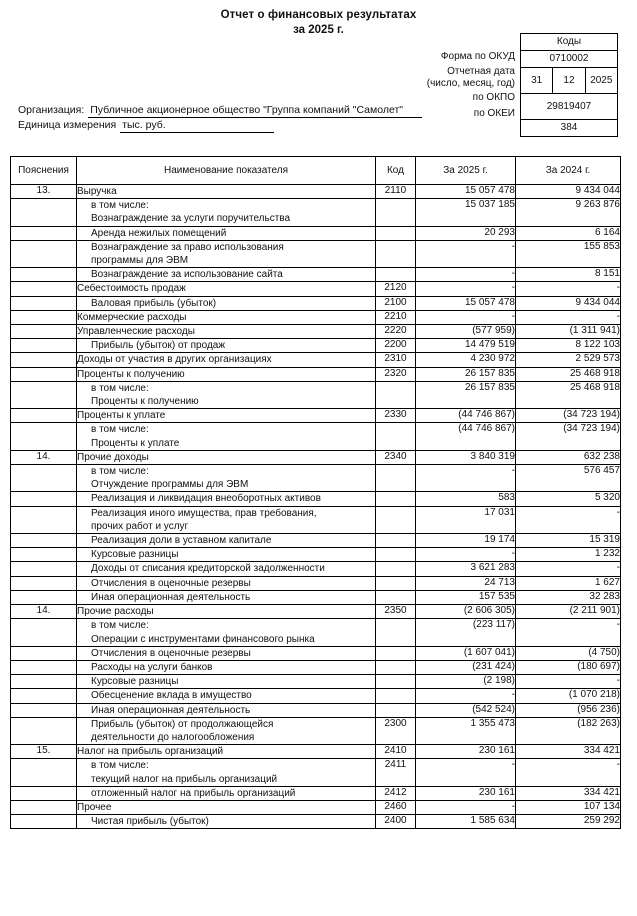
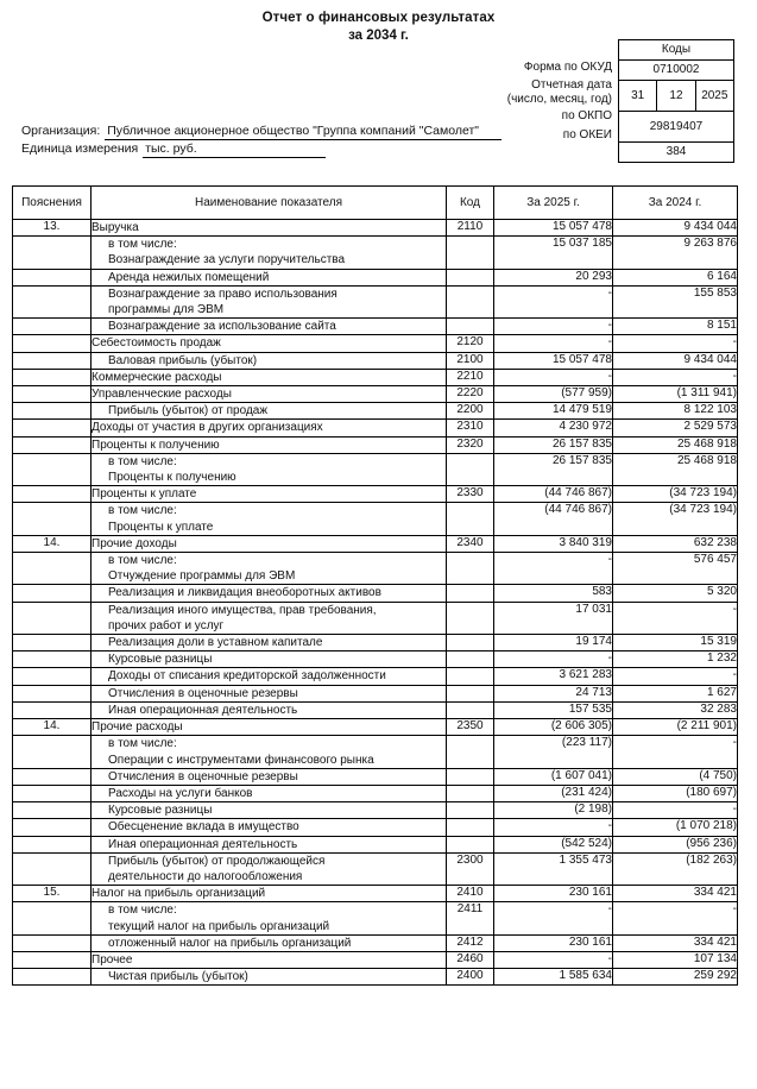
  Отчет о финансовых результатах
- за 2025 г.
+ за 2034 г.
  Форма по ОКУД
  Отчетная дата
  (число, месяц, год)
  по ОКПО
  по ОКЕИ
  Коды
  0710002
  31
  12
  2025
  29819407
  384
  Организация:
  Публичное акционерное общество "Группа компаний "Самолет"
  Единица измерения
  тыс. руб.
  Пояснения	Наименование показателя	Код	За 2025 г.	За 2024 г.
  13.	Выручка	2110	15 057 478	9 434 044
  	в том числе:Вознаграждение за услуги поручительства		15 037 185	9 263 876
  	Аренда нежилых помещений		20 293	6 164
  	Вознаграждение за право использованияпрограммы для ЭВМ		-	155 853
  	Вознаграждение за использование сайта		-	8 151
  	Себестоимость продаж	2120	-	-
  	Валовая прибыль (убыток)	2100	15 057 478	9 434 044
  	Коммерческие расходы	2210	-	-
  	Управленческие расходы	2220	(577 959)	(1 311 941)
  	Прибыль (убыток) от продаж	2200	14 479 519	8 122 103
  	Доходы от участия в других организациях	2310	4 230 972	2 529 573
  	Проценты к получению	2320	26 157 835	25 468 918
  	в том числе:Проценты к получению		26 157 835	25 468 918
  	Проценты к уплате	2330	(44 746 867)	(34 723 194)
  	в том числе:Проценты к уплате		(44 746 867)	(34 723 194)
  14.	Прочие доходы	2340	3 840 319	632 238
  	в том числе:Отчуждение программы для ЭВМ		-	576 457
  	Реализация и ликвидация внеоборотных активов		583	5 320
  	Реализация иного имущества, прав требования,прочих работ и услуг		17 031	-
  	Реализация доли в уставном капитале		19 174	15 319
  	Курсовые разницы		-	1 232
  	Доходы от списания кредиторской задолженности		3 621 283	-
  	Отчисления в оценочные резервы		24 713	1 627
  	Иная операционная деятельность		157 535	32 283
  14.	Прочие расходы	2350	(2 606 305)	(2 211 901)
  	в том числе:Операции с инструментами финансового рынка		(223 117)	-
  	Отчисления в оценочные резервы		(1 607 041)	(4 750)
  	Расходы на услуги банков		(231 424)	(180 697)
  	Курсовые разницы		(2 198)	-
  	Обесценение вклада в имущество		-	(1 070 218)
  	Иная операционная деятельность		(542 524)	(956 236)
  	Прибыль (убыток) от продолжающейсядеятельности до налогообложения	2300	1 355 473	(182 263)
  15.	Налог на прибыль организаций	2410	230 161	334 421
  	в том числе:текущий налог на прибыль организаций	2411	-	-
  	отложенный налог на прибыль организаций	2412	230 161	334 421
  	Прочее	2460	-	107 134
  	Чистая прибыль (убыток)	2400	1 585 634	259 292
